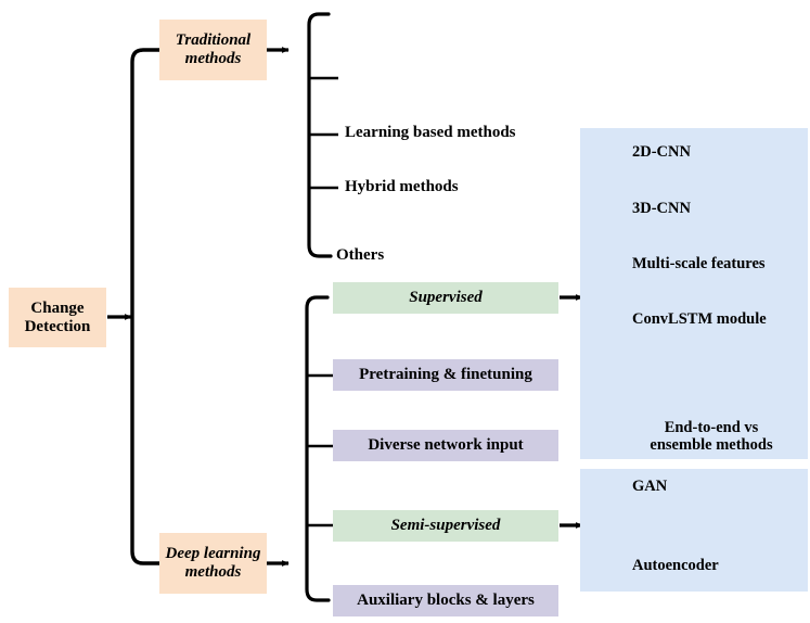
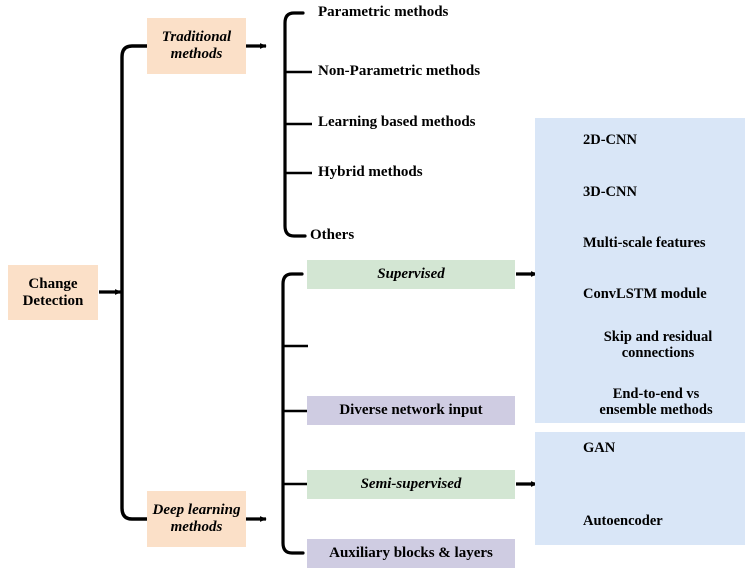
  Change
  Detection
  Traditional
  methods
  Deep learning
  methods
+ Parametric methods
+ Non-Parametric methods
  Learning based methods
  Hybrid methods
  Others
  Supervised
- Pretraining & finetuning
  Diverse network input
  Semi-supervised
  Auxiliary blocks & layers
  2D-CNN
  3D-CNN
  Multi-scale features
  ConvLSTM module
+ Skip and residual
+ connections
  End-to-end vs
  ensemble methods
  GAN
  Autoencoder
